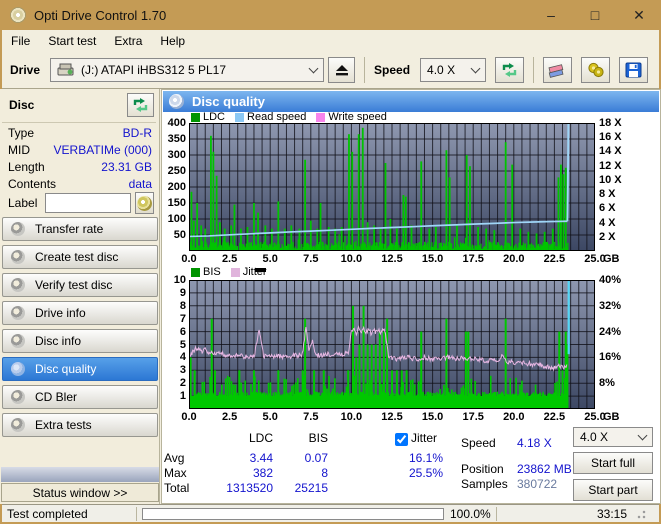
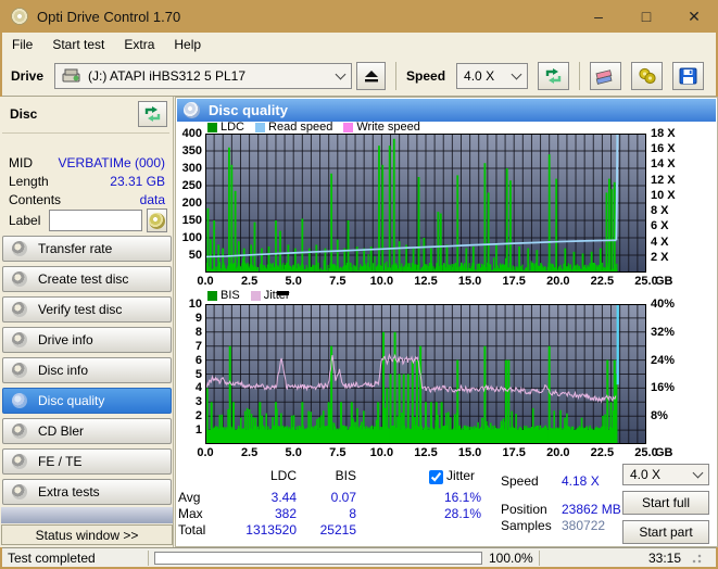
  Opti Drive Control 1.70
  –
  □
  ✕
  File
  Start test
  Extra
  Help
  Drive
  (J:) ATAPI iHBS312 5 PL17
  Speed
  4.0 X
  Disc
- Type
- BD-R
  MID
  VERBATIMe (000)
  Length
  23.31 GB
  Contents
  data
  Label
  Transfer rate
  Create test disc
  Verify test disc
  Drive info
  Disc info
  Disc quality
  CD Bler
+ FE / TE
  Extra tests
  Status window >>
  Disc quality
  LDC
  Read speed
  Write speed
  400
  350
  300
  250
  200
  150
  100
  50
  18 X
  16 X
  14 X
  12 X
  10 X
  8 X
  6 X
  4 X
  2 X
  0.0
  2.5
  5.0
  7.5
  10.0
  12.5
  15.0
  17.5
  20.0
  22.5
  25.0
  GB
  BIS
  Jitter
  10
  9
  8
  7
  6
  5
  4
  3
  2
  1
  40%
  32%
  24%
  16%
  8%
  0.0
  2.5
  5.0
  7.5
  10.0
  12.5
  15.0
  17.5
  20.0
  22.5
  25.0
  GB
  LDC
  BIS
  Jitter
  Avg
  3.44
  0.07
  16.1%
  Max
  382
  8
- 25.5%
+ 28.1%
  Total
  1313520
  25215
  Speed
  4.18 X
  Position
  23862 MB
  Samples
  380722
  4.0 X
  Start full
  Start part
  Test completed
  100.0%
  33:15
